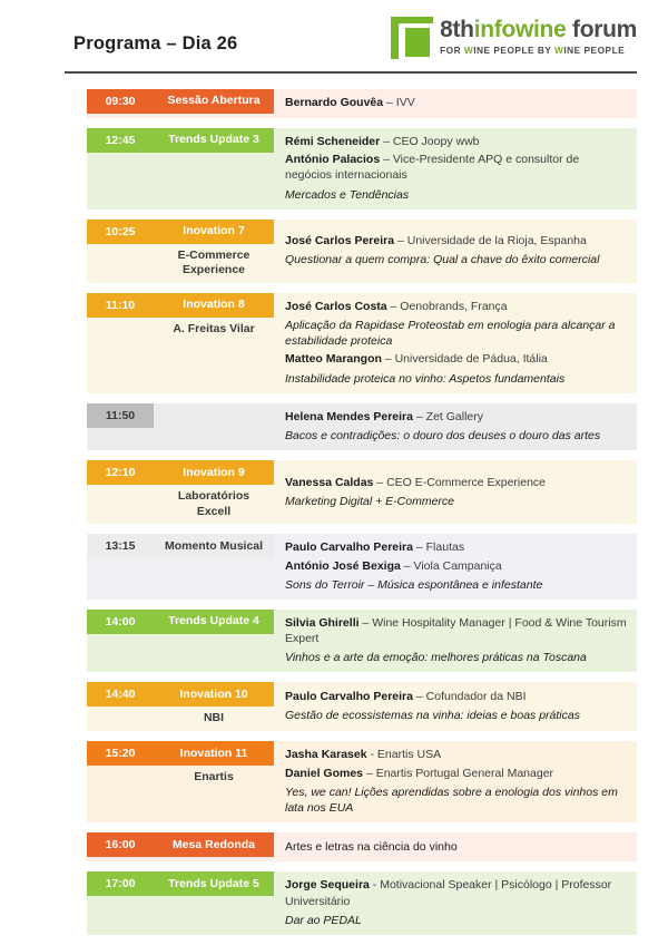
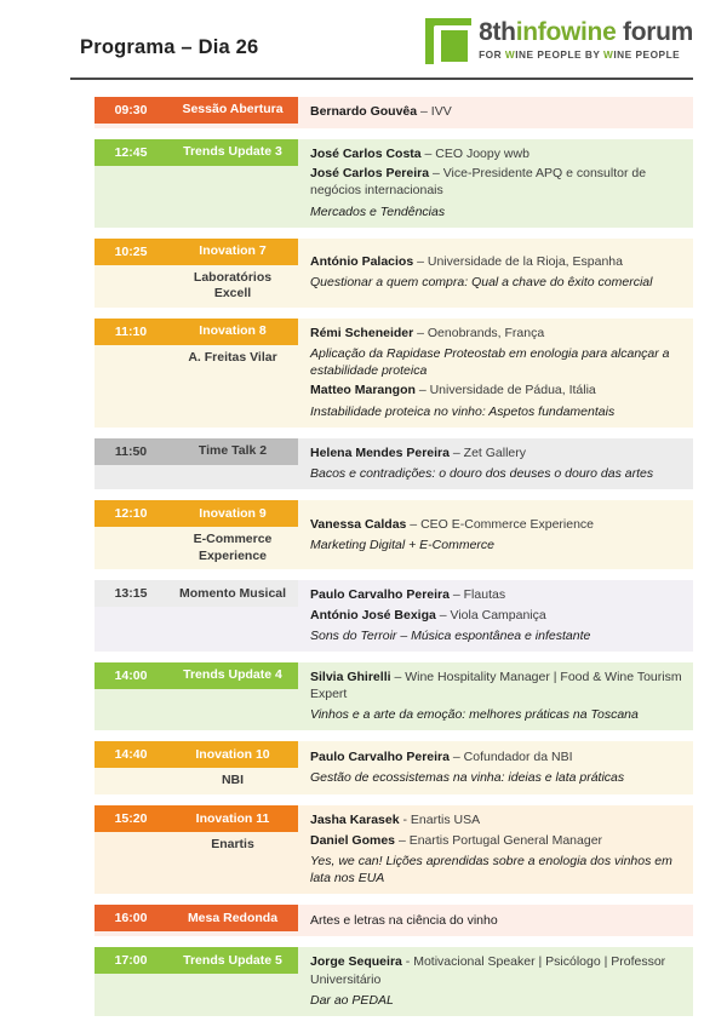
  Programa – Dia 26
  8thinfowine forum
  FOR WINE PEOPLE BY WINE PEOPLE
  09:30
  Sessão Abertura
  Bernardo Gouvêa – IVV
  12:45
  Trends Update 3
- Rémi Scheneider – CEO Joopy wwb
+ José Carlos Costa – CEO Joopy wwb
- António Palacios – Vice-Presidente APQ e consultor de negócios internacionais
+ José Carlos Pereira – Vice-Presidente APQ e consultor de negócios internacionais
  Mercados e Tendências
  10:25
  Inovation 7
- E-Commerce Experience
+ Laboratórios Excell
- José Carlos Pereira – Universidade de la Rioja, Espanha
+ António Palacios – Universidade de la Rioja, Espanha
  Questionar a quem compra: Qual a chave do êxito comercial
  11:10
  Inovation 8
  A. Freitas Vilar
- José Carlos Costa – Oenobrands, França
+ Rémi Scheneider – Oenobrands, França
  Aplicação da Rapidase Proteostab em enologia para alcançar a estabilidade proteica
  Matteo Marangon – Universidade de Pádua, Itália
  Instabilidade proteica no vinho: Aspetos fundamentais
  11:50
+ Time Talk 2
  Helena Mendes Pereira – Zet Gallery
  Bacos e contradições: o douro dos deuses o douro das artes
  12:10
  Inovation 9
- Laboratórios Excell
+ E-Commerce Experience
  Vanessa Caldas – CEO E-Commerce Experience
  Marketing Digital + E-Commerce
  13:15
  Momento Musical
  Paulo Carvalho Pereira – Flautas
  António José Bexiga – Viola Campaniça
  Sons do Terroir – Música espontânea e infestante
  14:00
  Trends Update 4
  Silvia Ghirelli – Wine Hospitality Manager | Food & Wine Tourism Expert
  Vinhos e a arte da emoção: melhores práticas na Toscana
  14:40
  Inovation 10
  NBI
  Paulo Carvalho Pereira – Cofundador da NBI
- Gestão de ecossistemas na vinha: ideias e boas práticas
+ Gestão de ecossistemas na vinha: ideias e lata práticas
  15:20
  Inovation 11
  Enartis
  Jasha Karasek - Enartis USA
  Daniel Gomes – Enartis Portugal General Manager
  Yes, we can! Lições aprendidas sobre a enologia dos vinhos em lata nos EUA
  16:00
  Mesa Redonda
  Artes e letras na ciência do vinho
  17:00
  Trends Update 5
  Jorge Sequeira - Motivacional Speaker | Psicólogo | Professor Universitário
  Dar ao PEDAL
